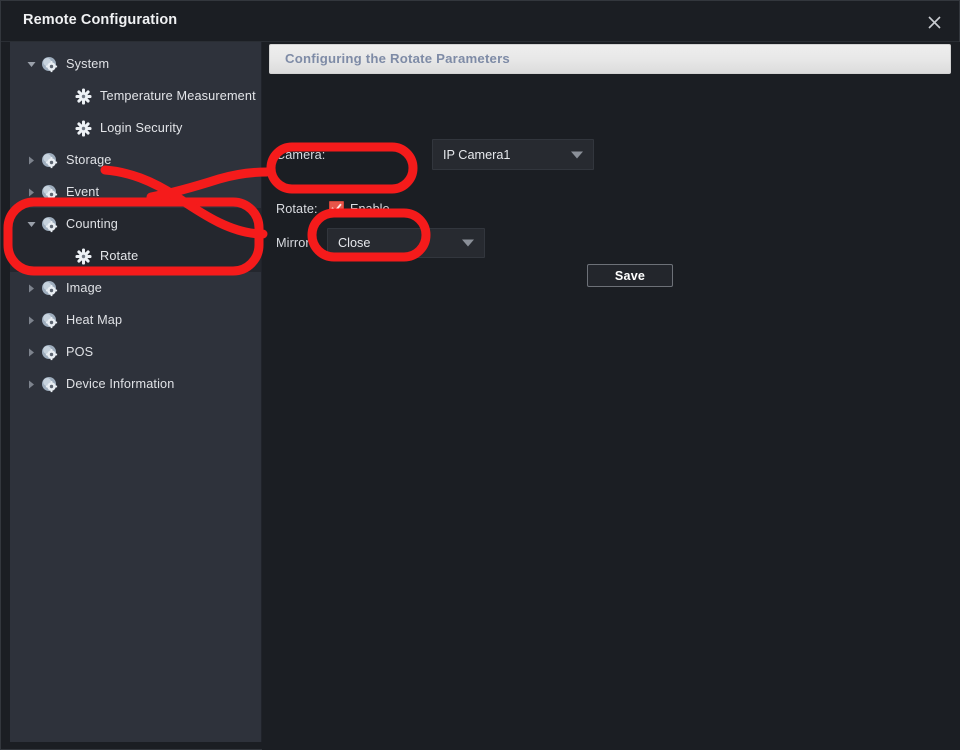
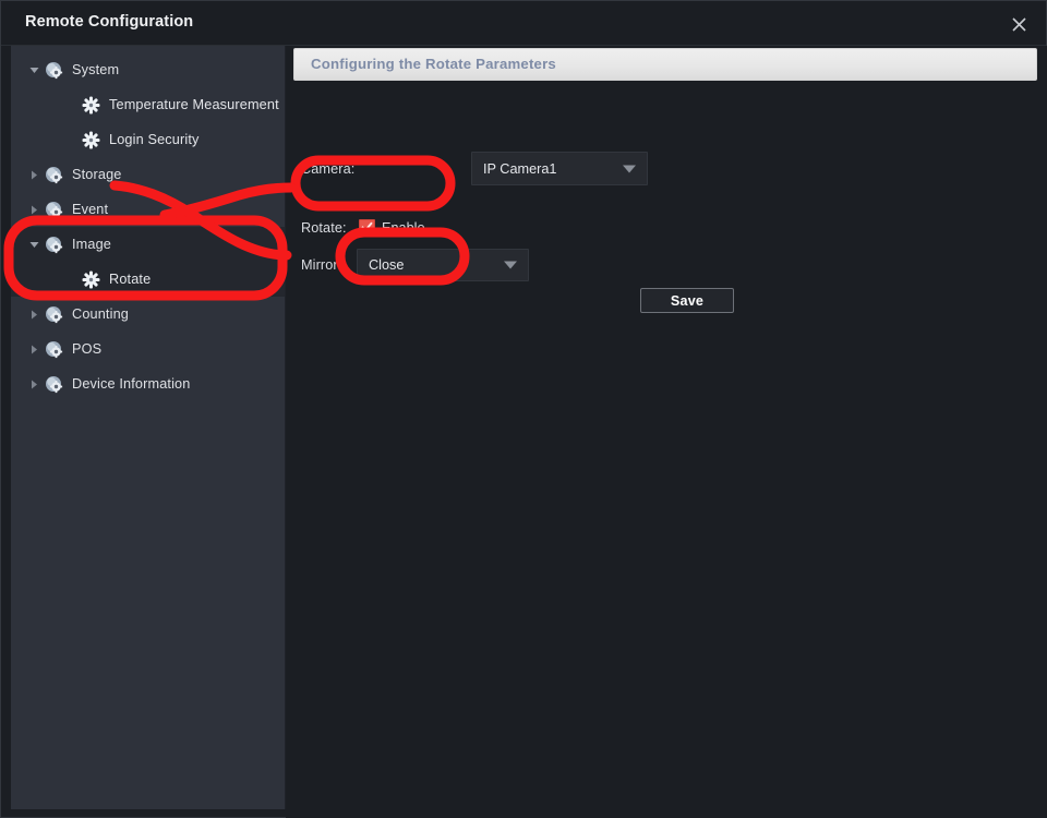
  Remote Configuration
  System
  Temperature Measurement
  Login Security
  Storage
  Event
- Counting
+ Image
  Rotate
- Image
+ Counting
- Heat Map
  POS
  Device Information
  Configuring the Rotate Parameters
  amera:
  IP Camera1
  Rotate:
  Mirror
  Close
  Save
